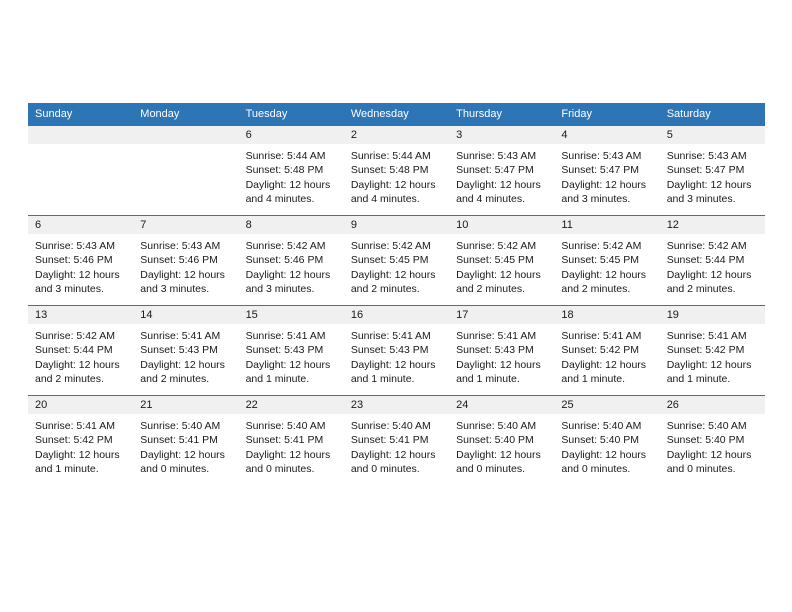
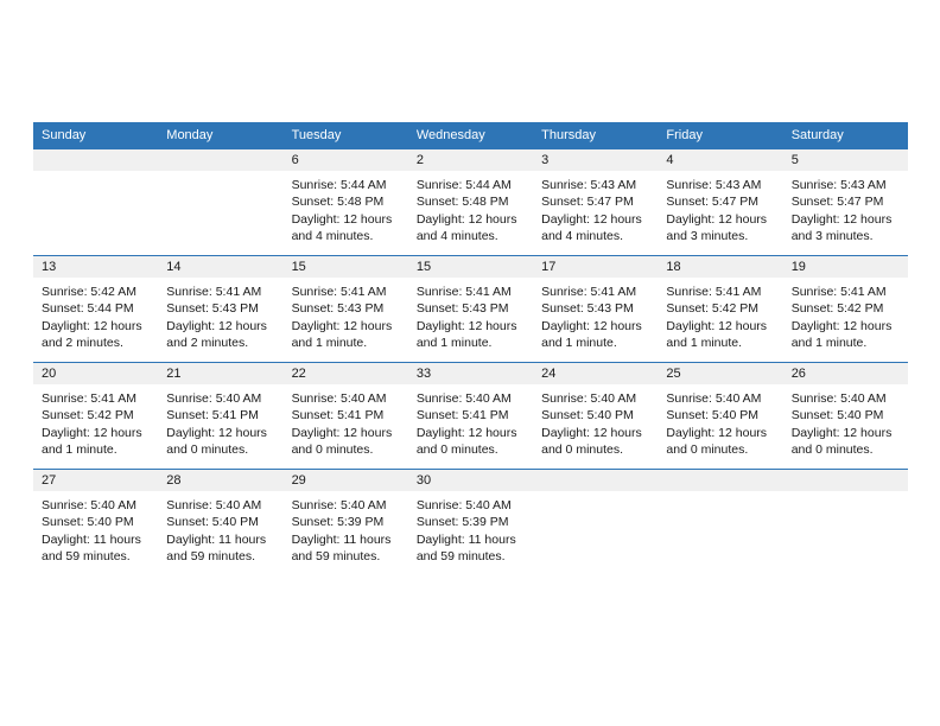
  Sunday	Monday	Tuesday	Wednesday	Thursday	Friday	Saturday
  		6Sunrise: 5:44 AMSunset: 5:48 PMDaylight: 12 hours and 4 minutes.	2Sunrise: 5:44 AMSunset: 5:48 PMDaylight: 12 hours and 4 minutes.	3Sunrise: 5:43 AMSunset: 5:47 PMDaylight: 12 hours and 4 minutes.	4Sunrise: 5:43 AMSunset: 5:47 PMDaylight: 12 hours and 3 minutes.	5Sunrise: 5:43 AMSunset: 5:47 PMDaylight: 12 hours and 3 minutes.
- 6Sunrise: 5:43 AMSunset: 5:46 PMDaylight: 12 hours and 3 minutes.	7Sunrise: 5:43 AMSunset: 5:46 PMDaylight: 12 hours and 3 minutes.	8Sunrise: 5:42 AMSunset: 5:46 PMDaylight: 12 hours and 3 minutes.	9Sunrise: 5:42 AMSunset: 5:45 PMDaylight: 12 hours and 2 minutes.	10Sunrise: 5:42 AMSunset: 5:45 PMDaylight: 12 hours and 2 minutes.	11Sunrise: 5:42 AMSunset: 5:45 PMDaylight: 12 hours and 2 minutes.	12Sunrise: 5:42 AMSunset: 5:44 PMDaylight: 12 hours and 2 minutes.
- 13Sunrise: 5:42 AMSunset: 5:44 PMDaylight: 12 hours and 2 minutes.	14Sunrise: 5:41 AMSunset: 5:43 PMDaylight: 12 hours and 2 minutes.	15Sunrise: 5:41 AMSunset: 5:43 PMDaylight: 12 hours and 1 minute.	16Sunrise: 5:41 AMSunset: 5:43 PMDaylight: 12 hours and 1 minute.	17Sunrise: 5:41 AMSunset: 5:43 PMDaylight: 12 hours and 1 minute.	18Sunrise: 5:41 AMSunset: 5:42 PMDaylight: 12 hours and 1 minute.	19Sunrise: 5:41 AMSunset: 5:42 PMDaylight: 12 hours and 1 minute.
+ 13Sunrise: 5:42 AMSunset: 5:44 PMDaylight: 12 hours and 2 minutes.	14Sunrise: 5:41 AMSunset: 5:43 PMDaylight: 12 hours and 2 minutes.	15Sunrise: 5:41 AMSunset: 5:43 PMDaylight: 12 hours and 1 minute.	15Sunrise: 5:41 AMSunset: 5:43 PMDaylight: 12 hours and 1 minute.	17Sunrise: 5:41 AMSunset: 5:43 PMDaylight: 12 hours and 1 minute.	18Sunrise: 5:41 AMSunset: 5:42 PMDaylight: 12 hours and 1 minute.	19Sunrise: 5:41 AMSunset: 5:42 PMDaylight: 12 hours and 1 minute.
- 20Sunrise: 5:41 AMSunset: 5:42 PMDaylight: 12 hours and 1 minute.	21Sunrise: 5:40 AMSunset: 5:41 PMDaylight: 12 hours and 0 minutes.	22Sunrise: 5:40 AMSunset: 5:41 PMDaylight: 12 hours and 0 minutes.	23Sunrise: 5:40 AMSunset: 5:41 PMDaylight: 12 hours and 0 minutes.	24Sunrise: 5:40 AMSunset: 5:40 PMDaylight: 12 hours and 0 minutes.	25Sunrise: 5:40 AMSunset: 5:40 PMDaylight: 12 hours and 0 minutes.	26Sunrise: 5:40 AMSunset: 5:40 PMDaylight: 12 hours and 0 minutes.
+ 20Sunrise: 5:41 AMSunset: 5:42 PMDaylight: 12 hours and 1 minute.	21Sunrise: 5:40 AMSunset: 5:41 PMDaylight: 12 hours and 0 minutes.	22Sunrise: 5:40 AMSunset: 5:41 PMDaylight: 12 hours and 0 minutes.	33Sunrise: 5:40 AMSunset: 5:41 PMDaylight: 12 hours and 0 minutes.	24Sunrise: 5:40 AMSunset: 5:40 PMDaylight: 12 hours and 0 minutes.	25Sunrise: 5:40 AMSunset: 5:40 PMDaylight: 12 hours and 0 minutes.	26Sunrise: 5:40 AMSunset: 5:40 PMDaylight: 12 hours and 0 minutes.
+ 27Sunrise: 5:40 AMSunset: 5:40 PMDaylight: 11 hours and 59 minutes.	28Sunrise: 5:40 AMSunset: 5:40 PMDaylight: 11 hours and 59 minutes.	29Sunrise: 5:40 AMSunset: 5:39 PMDaylight: 11 hours and 59 minutes.	30Sunrise: 5:40 AMSunset: 5:39 PMDaylight: 11 hours and 59 minutes.
